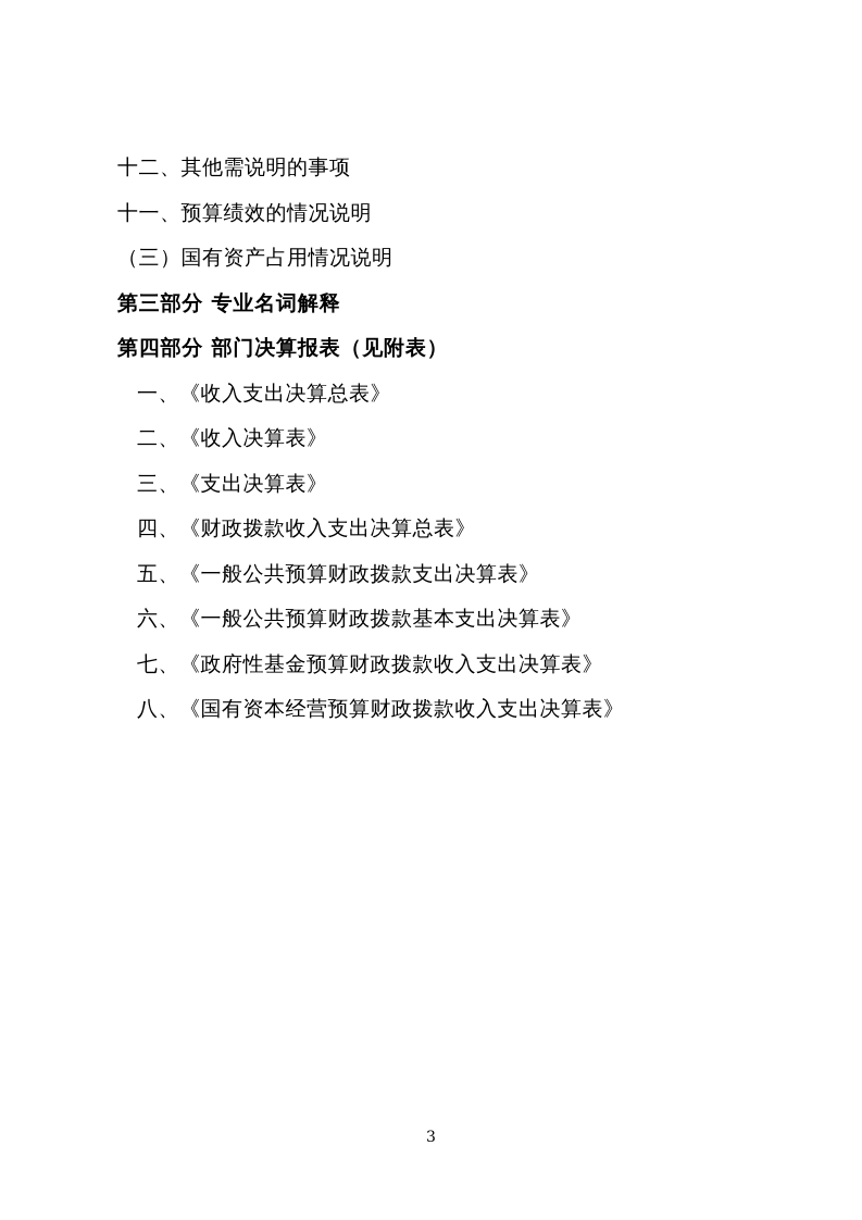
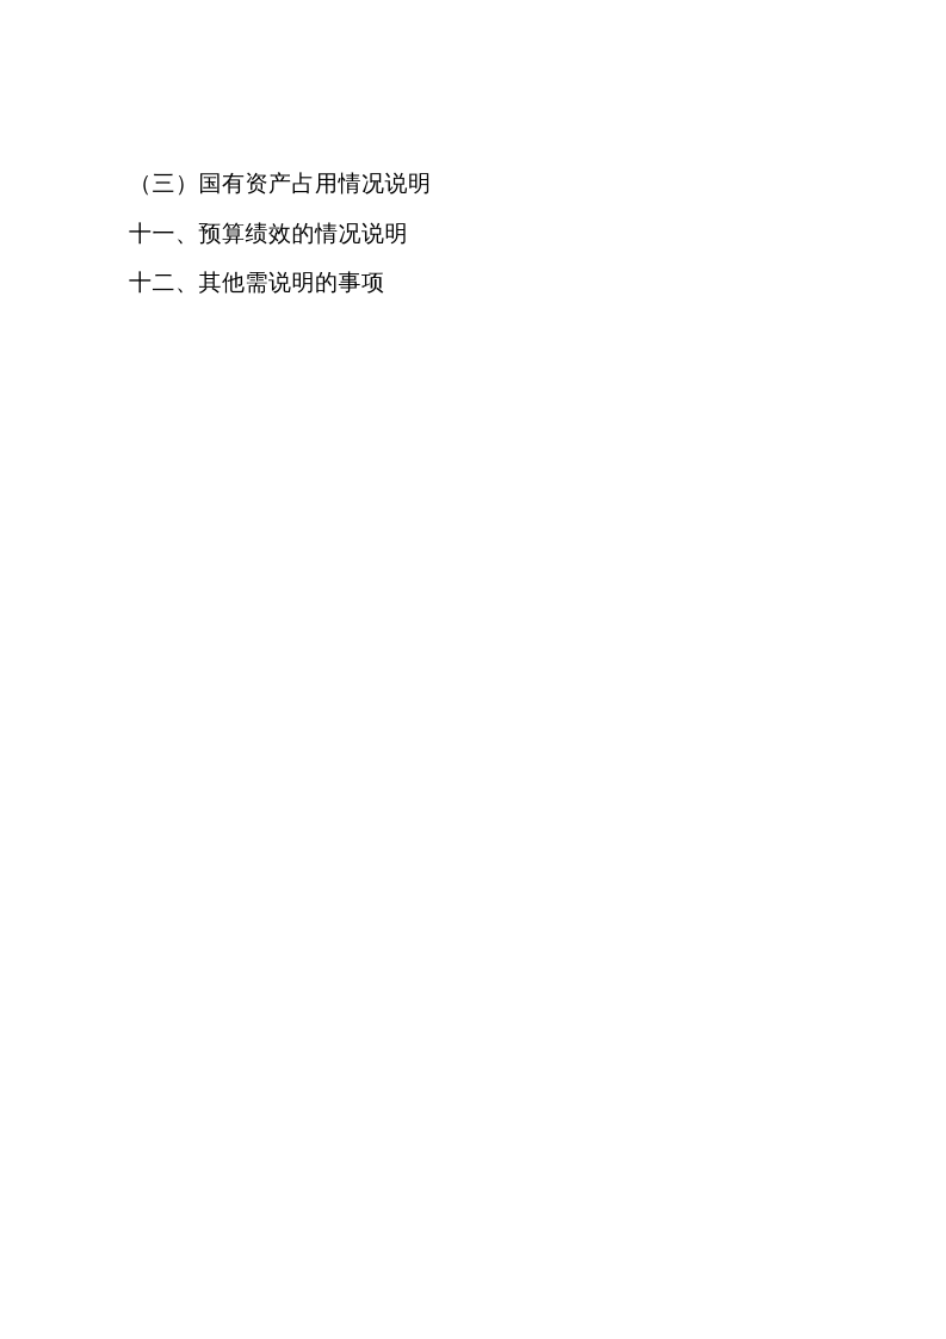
- 十二、其他需说明的事项
+ （三）国有资产占用情况说明
  十一、预算绩效的情况说明
- （三）国有资产占用情况说明
+ 十二、其他需说明的事项
- 第三部分 专业名词解释
- 第四部分 部门决算报表（见附表）
- 一、《收入支出决算总表》
- 二、《收入决算表》
- 三、《支出决算表》
- 四、《财政拨款收入支出决算总表》
- 五、《一般公共预算财政拨款支出决算表》
- 六、《一般公共预算财政拨款基本支出决算表》
- 七、《政府性基金预算财政拨款收入支出决算表》
- 八、《国有资本经营预算财政拨款收入支出决算表》
- 3
